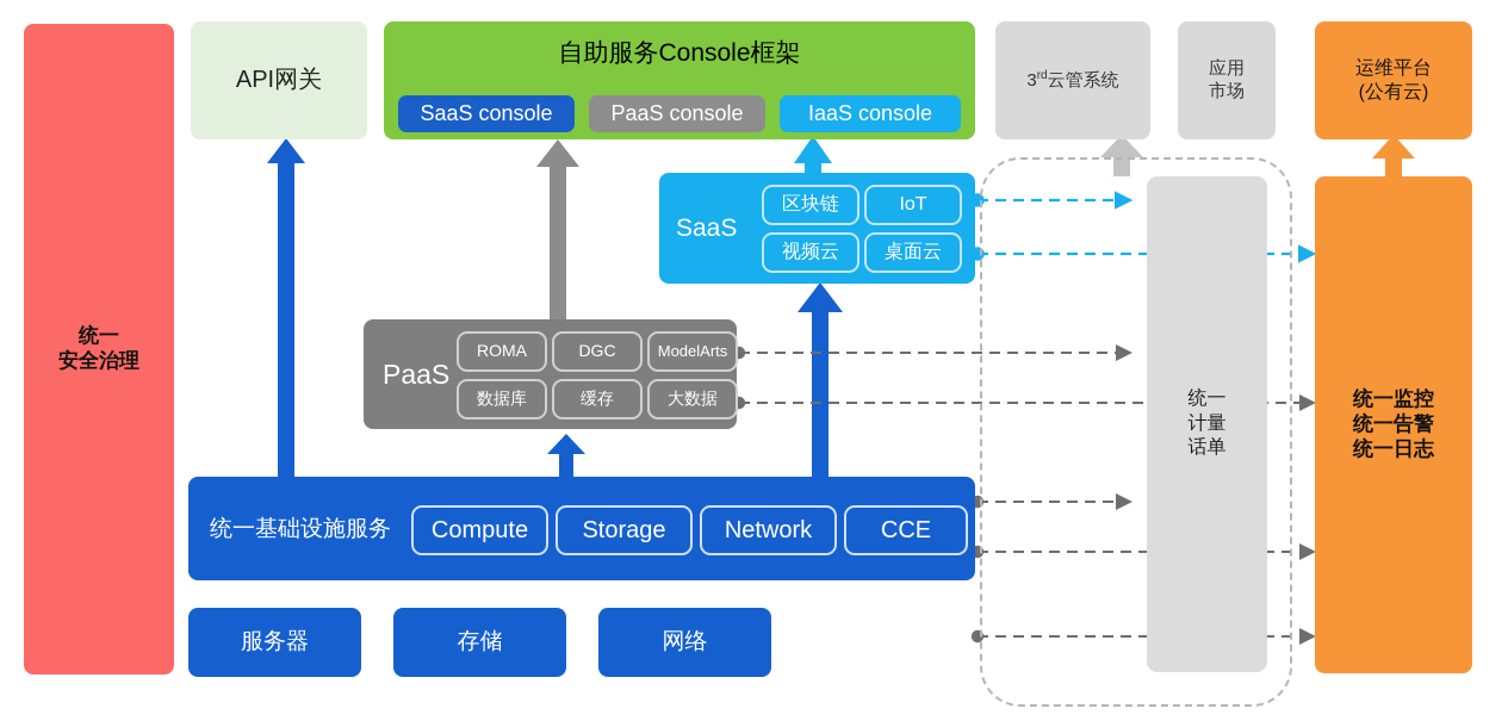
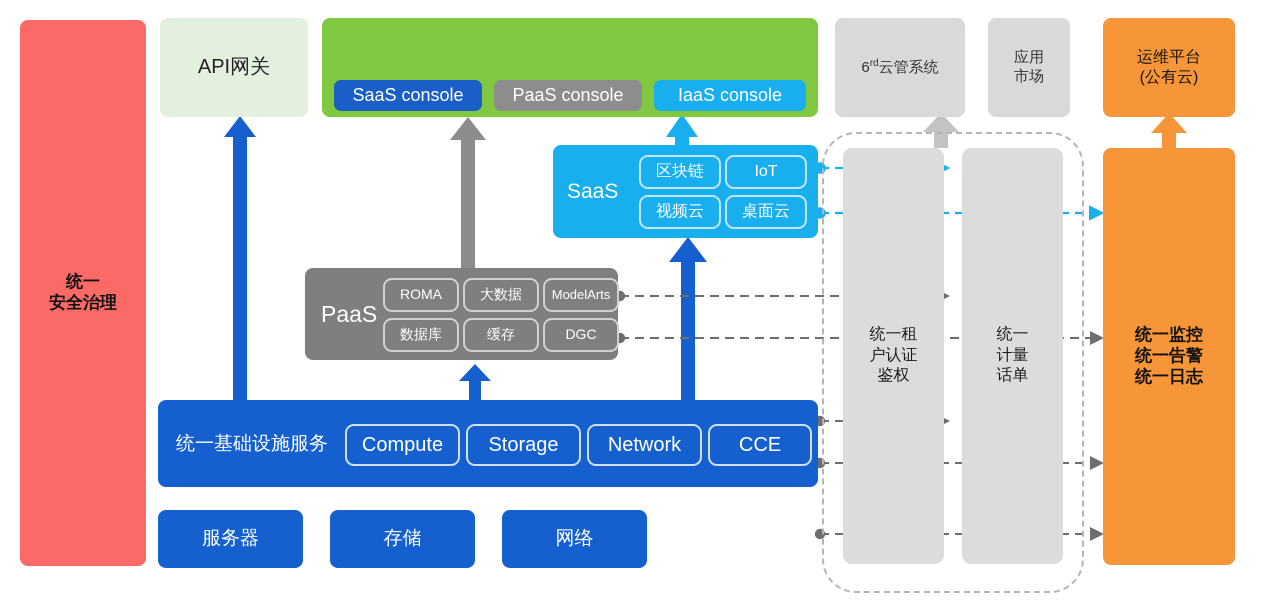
+ 统一租
+ 户认证
+ 鉴权
  统一
  计量
  话单
  统一
  安全治理
  API网关
- 自助服务Console框架
  SaaS console
  PaaS console
  IaaS console
- 3rd云管系统
+ 6rd云管系统
  应用
  市场
  运维平台
  (公有云)
  统一监控
  统一告警
  统一日志
  SaaS
  区块链
  IoT
  视频云
  桌面云
  PaaS
  ROMA
- DGC
+ 大数据
  ModelArts
  数据库
  缓存
- 大数据
+ DGC
  统一基础设施服务
  Compute
  Storage
  Network
  CCE
  服务器
  存储
  网络
